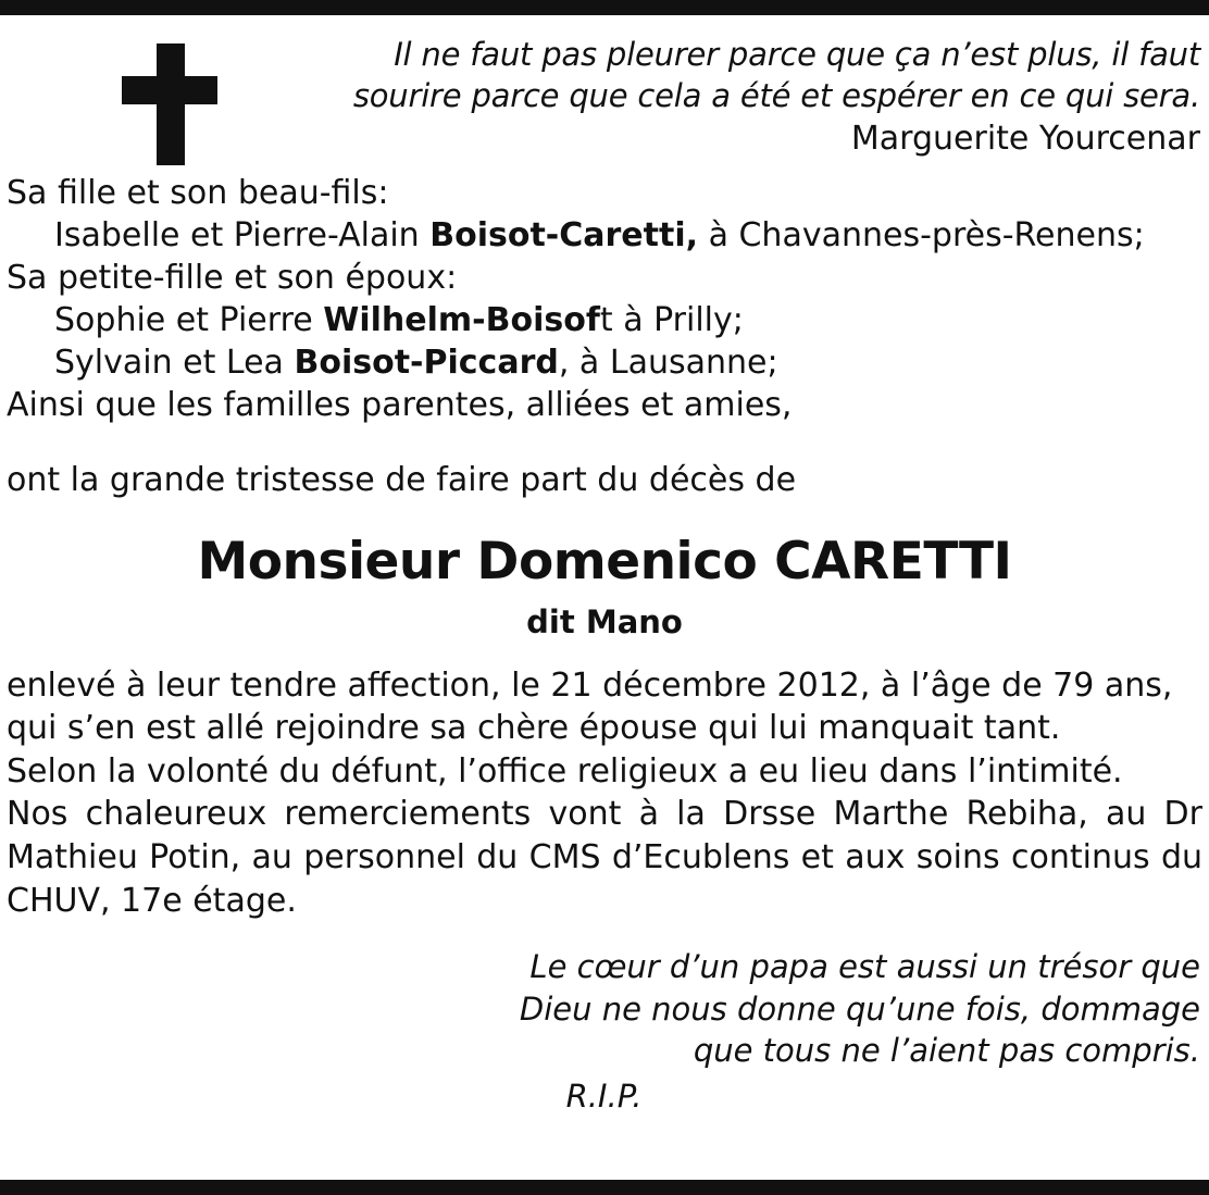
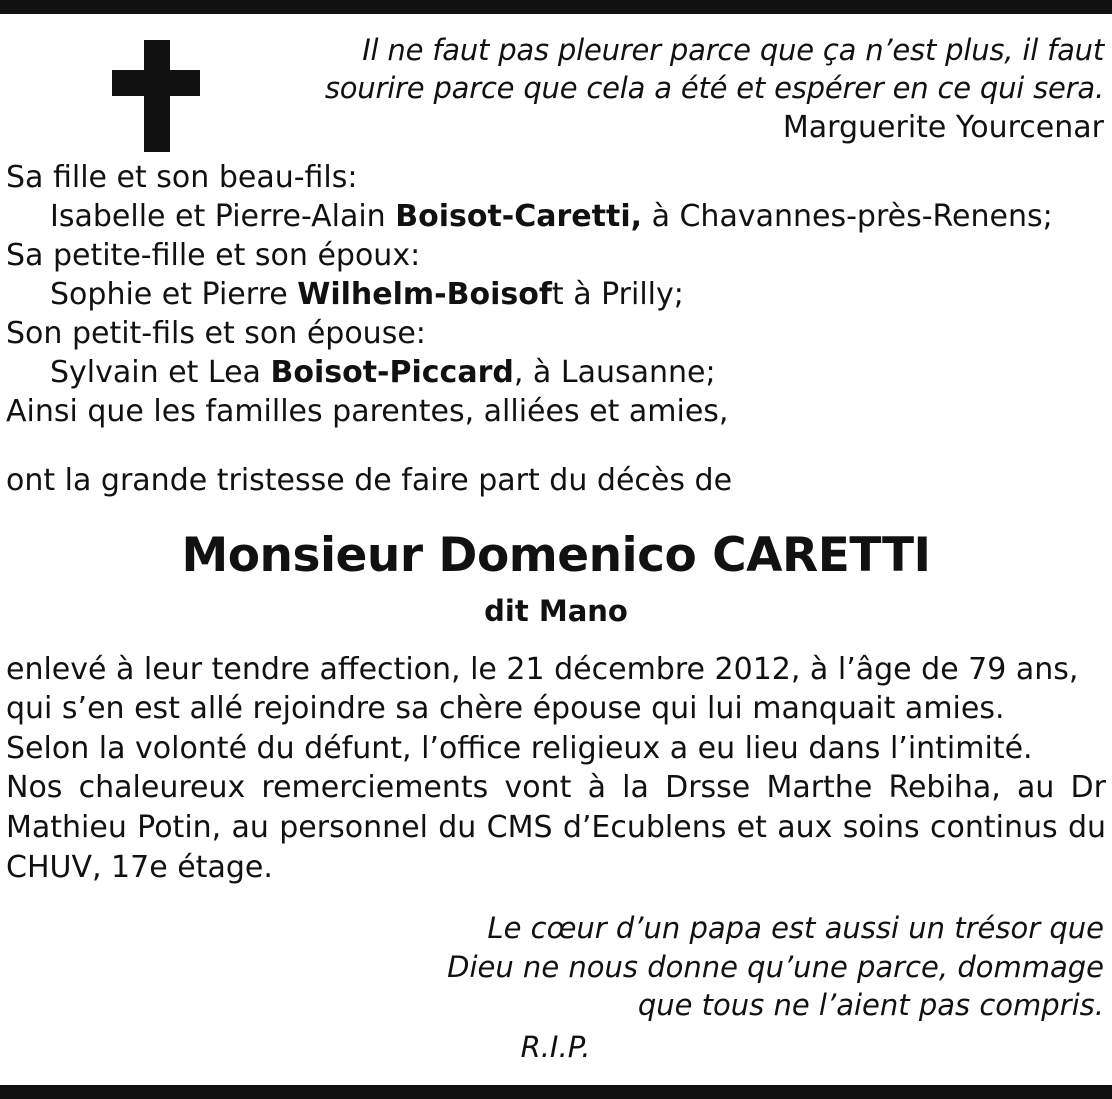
  Il ne faut pas pleurer parce que ça n’est plus, il faut
  sourire parce que cela a été et espérer en ce qui sera.
  Marguerite Yourcenar
  Sa fille et son beau-fils:
  Isabelle et Pierre-Alain Boisot-Caretti, à Chavannes-près-Renens;
  Sa petite-fille et son époux:
  Sophie et Pierre Wilhelm-Boisoft à Prilly;
+ Son petit-fils et son épouse:
  Sylvain et Lea Boisot-Piccard, à Lausanne;
  Ainsi que les familles parentes, alliées et amies,
  ont la grande tristesse de faire part du décès de
  Monsieur Domenico CARETTI
  dit Mano
  enlevé à leur tendre affection, le 21 décembre 2012, à l’âge de 79 ans,
- qui s’en est allé rejoindre sa chère épouse qui lui manquait tant.
+ qui s’en est allé rejoindre sa chère épouse qui lui manquait amies.
  Selon la volonté du défunt, l’office religieux a eu lieu dans l’intimité.
  Nos chaleureux remerciements vont à la Drsse Marthe Rebiha, au Dr Mathieu Potin, au personnel du CMS d’Ecublens et aux soins continus du CHUV, 17e étage.
  Le cœur d’un papa est aussi un trésor que
- Dieu ne nous donne qu’une fois, dommage
+ Dieu ne nous donne qu’une parce, dommage
  que tous ne l’aient pas compris.
  R.I.P.
